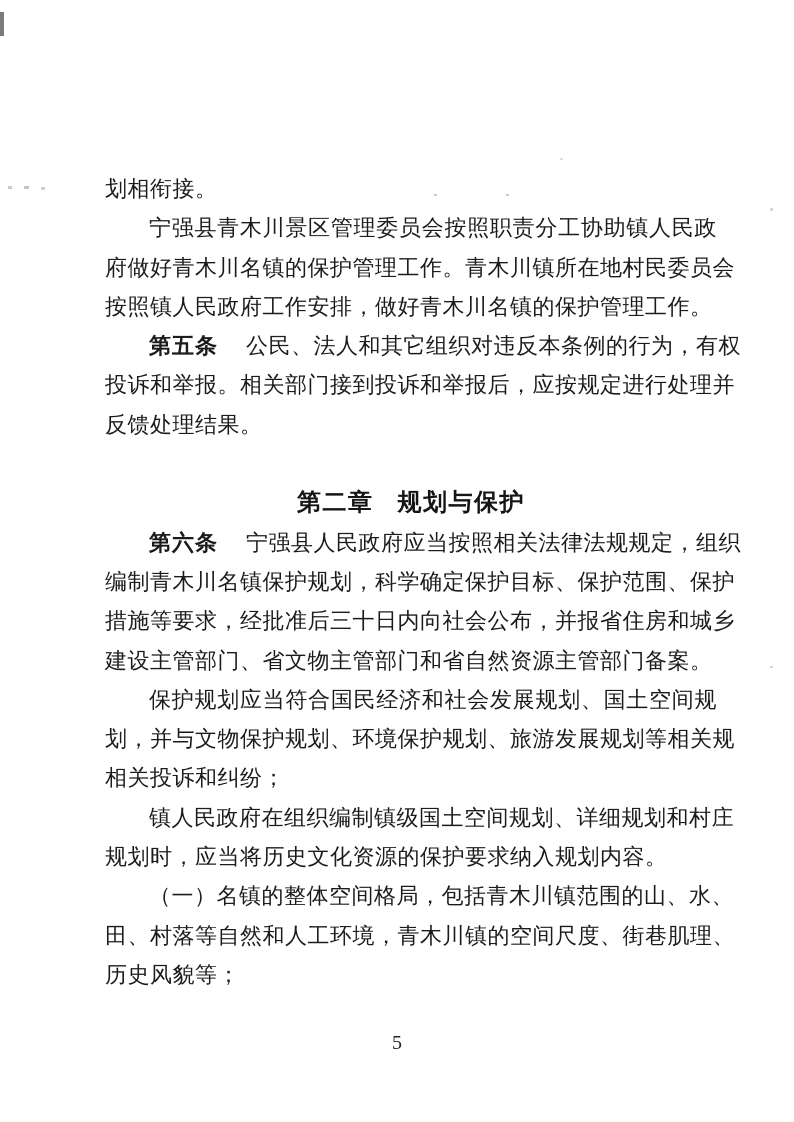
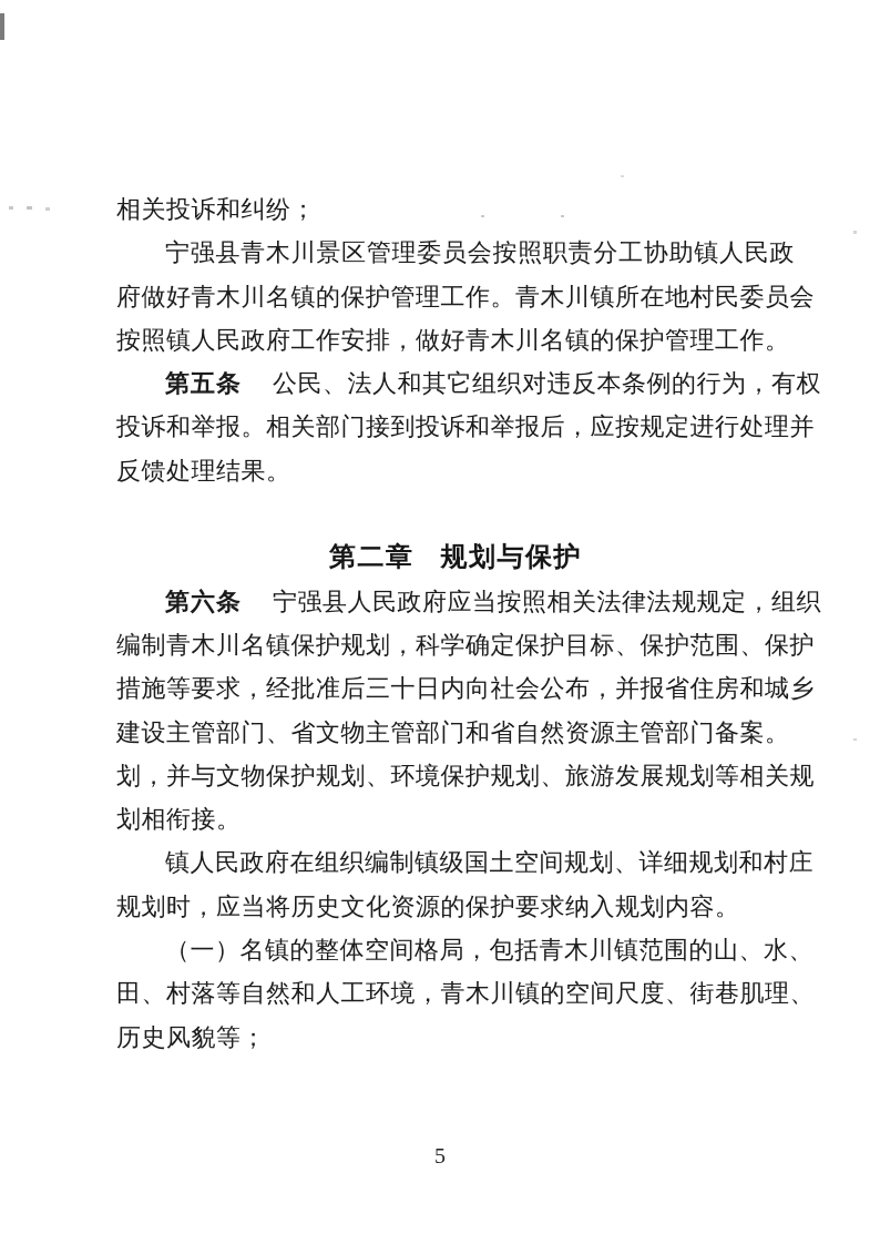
- 划相衔接。
+ 相关投诉和纠纷；
  宁强县青木川景区管理委员会按照职责分工协助镇人民政
  府做好青木川名镇的保护管理工作。青木川镇所在地村民委员会
  按照镇人民政府工作安排，做好青木川名镇的保护管理工作。
  第五条 公民、法人和其它组织对违反本条例的行为，有权
  投诉和举报。相关部门接到投诉和举报后，应按规定进行处理并
  反馈处理结果。
  第二章 规划与保护
  第六条 宁强县人民政府应当按照相关法律法规规定，组织
  编制青木川名镇保护规划，科学确定保护目标、保护范围、保护
  措施等要求，经批准后三十日内向社会公布，并报省住房和城乡
  建设主管部门、省文物主管部门和省自然资源主管部门备案。
- 保护规划应当符合国民经济和社会发展规划、国土空间规
  划，并与文物保护规划、环境保护规划、旅游发展规划等相关规
- 相关投诉和纠纷；
+ 划相衔接。
  镇人民政府在组织编制镇级国土空间规划、详细规划和村庄
  规划时，应当将历史文化资源的保护要求纳入规划内容。
  （一）名镇的整体空间格局，包括青木川镇范围的山、水、
  田、村落等自然和人工环境，青木川镇的空间尺度、街巷肌理、
  历史风貌等；
  5
